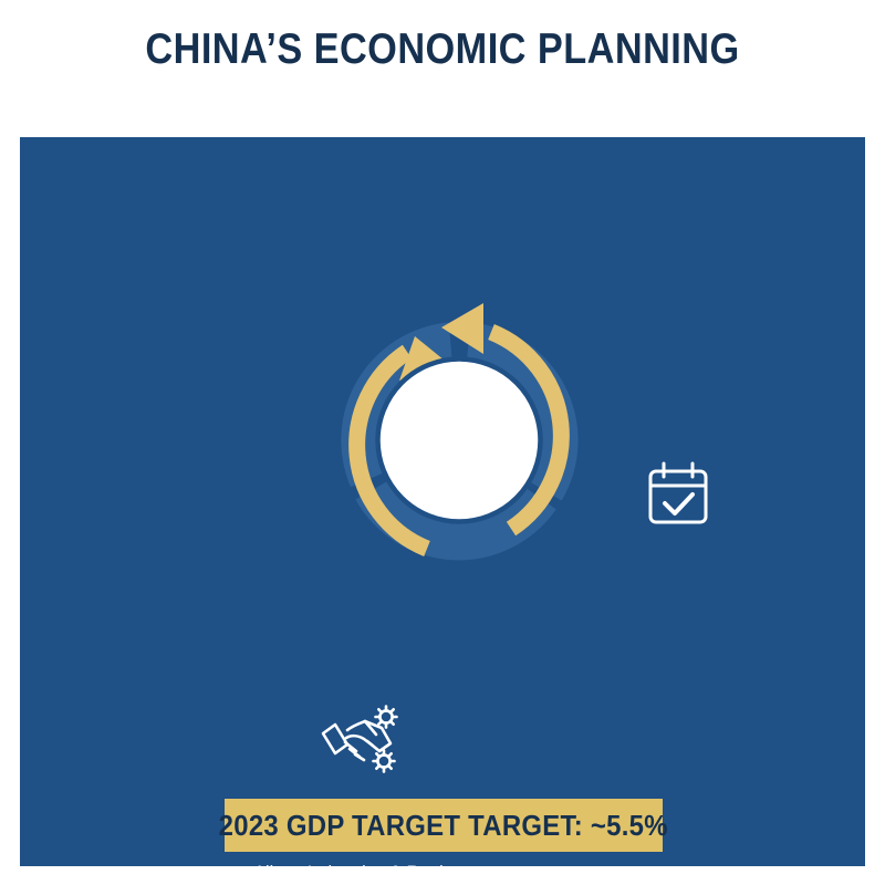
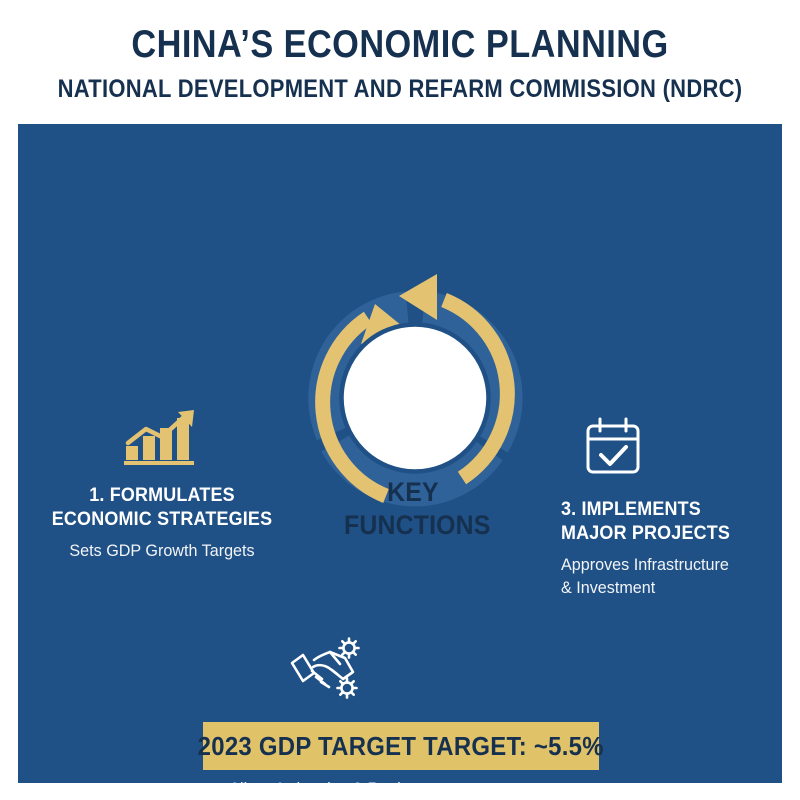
  CHINA’S ECONOMIC PLANNING
+ NATIONAL DEVELOPMENT AND REFARM COMMISSION (NDRC)
+ KEY
+ FUNCTIONS
+ 1. FORMULATES
+ ECONOMIC STRATEGIES
+ Sets GDP Growth Targets
+ 3. IMPLEMENTS
+ MAJOR PROJECTS
+ Approves Infrastructure
+ & Investment
  2023 GDP TARGET TARGET: ~5.5%
